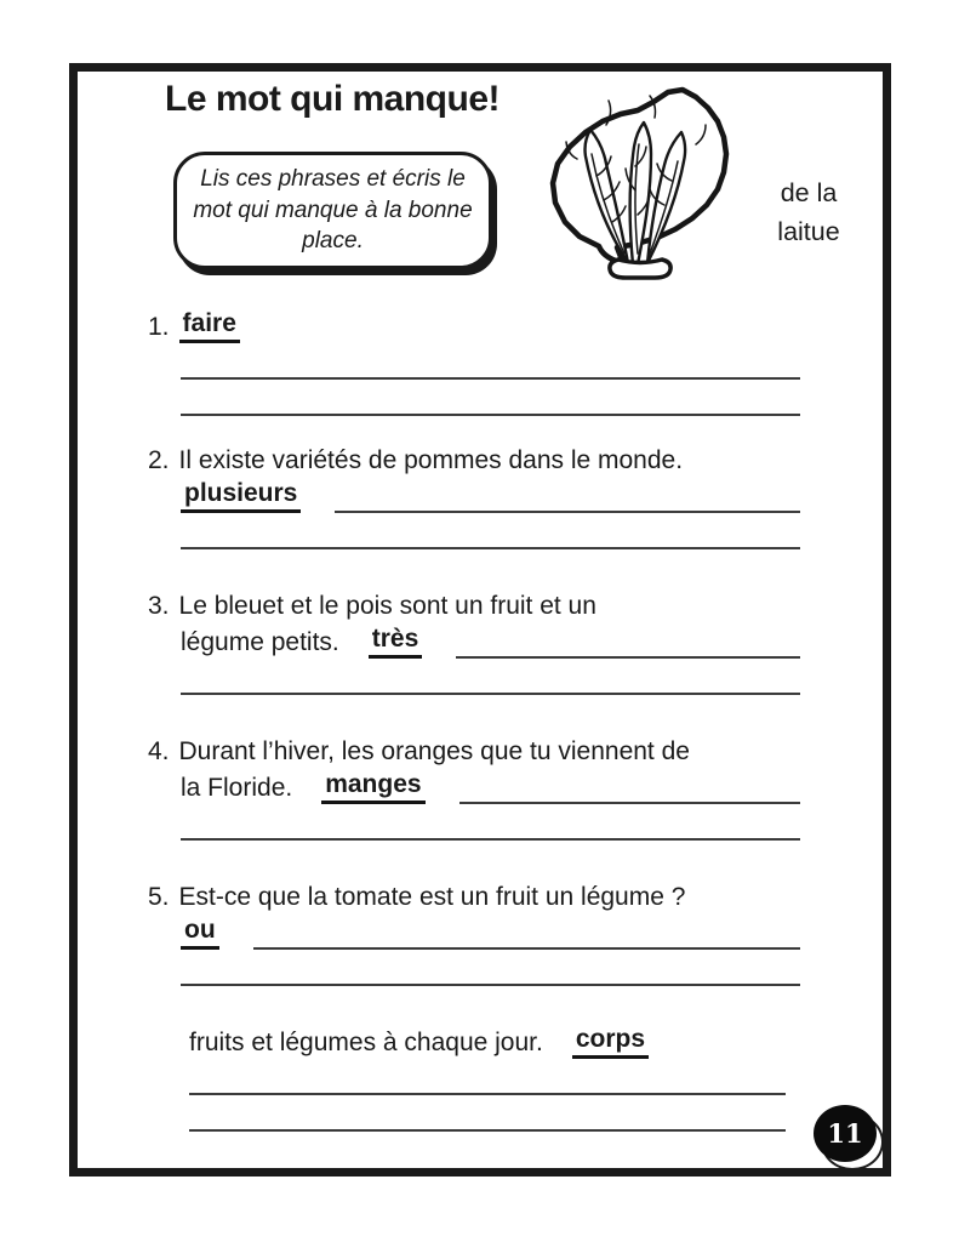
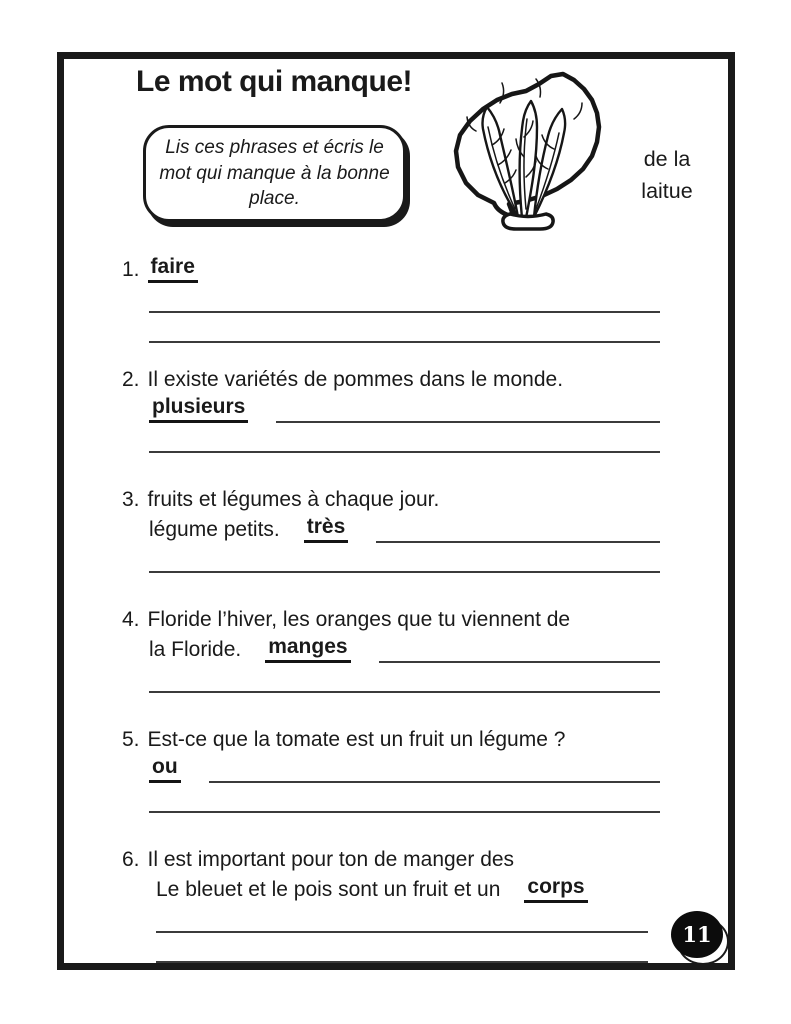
  Le mot qui manque!
  Lis ces phrases et écris le mot qui manque à la bonne place.
  de la
  laitue
  1.
  faire
  2.
  Il existe variétés de pommes dans le monde.
  plusieurs
  3.
- Le bleuet et le pois sont un fruit et un
+ fruits et légumes à chaque jour.
  légume petits.
  très
  4.
- Durant l’hiver, les oranges que tu viennent de
+ Floride l’hiver, les oranges que tu viennent de
  la Floride.
  manges
  5.
  Est-ce que la tomate est un fruit un légume ?
  ou
+ 6.
+ Il est important pour ton de manger des
- fruits et légumes à chaque jour.
+ Le bleuet et le pois sont un fruit et un
  corps
  11
